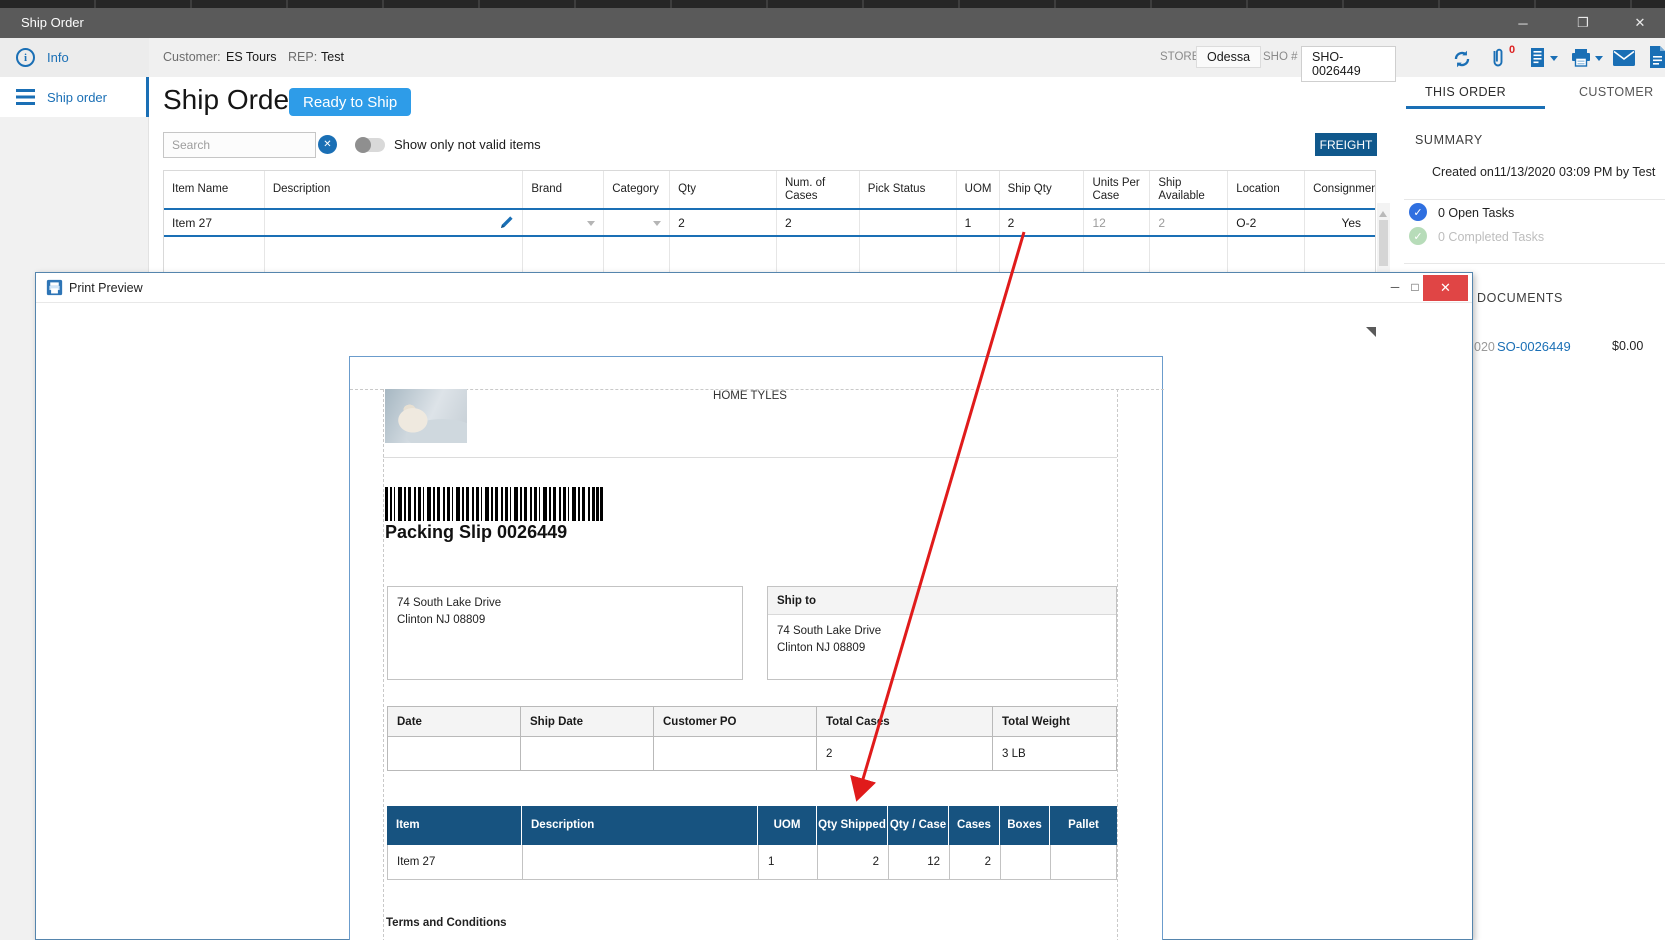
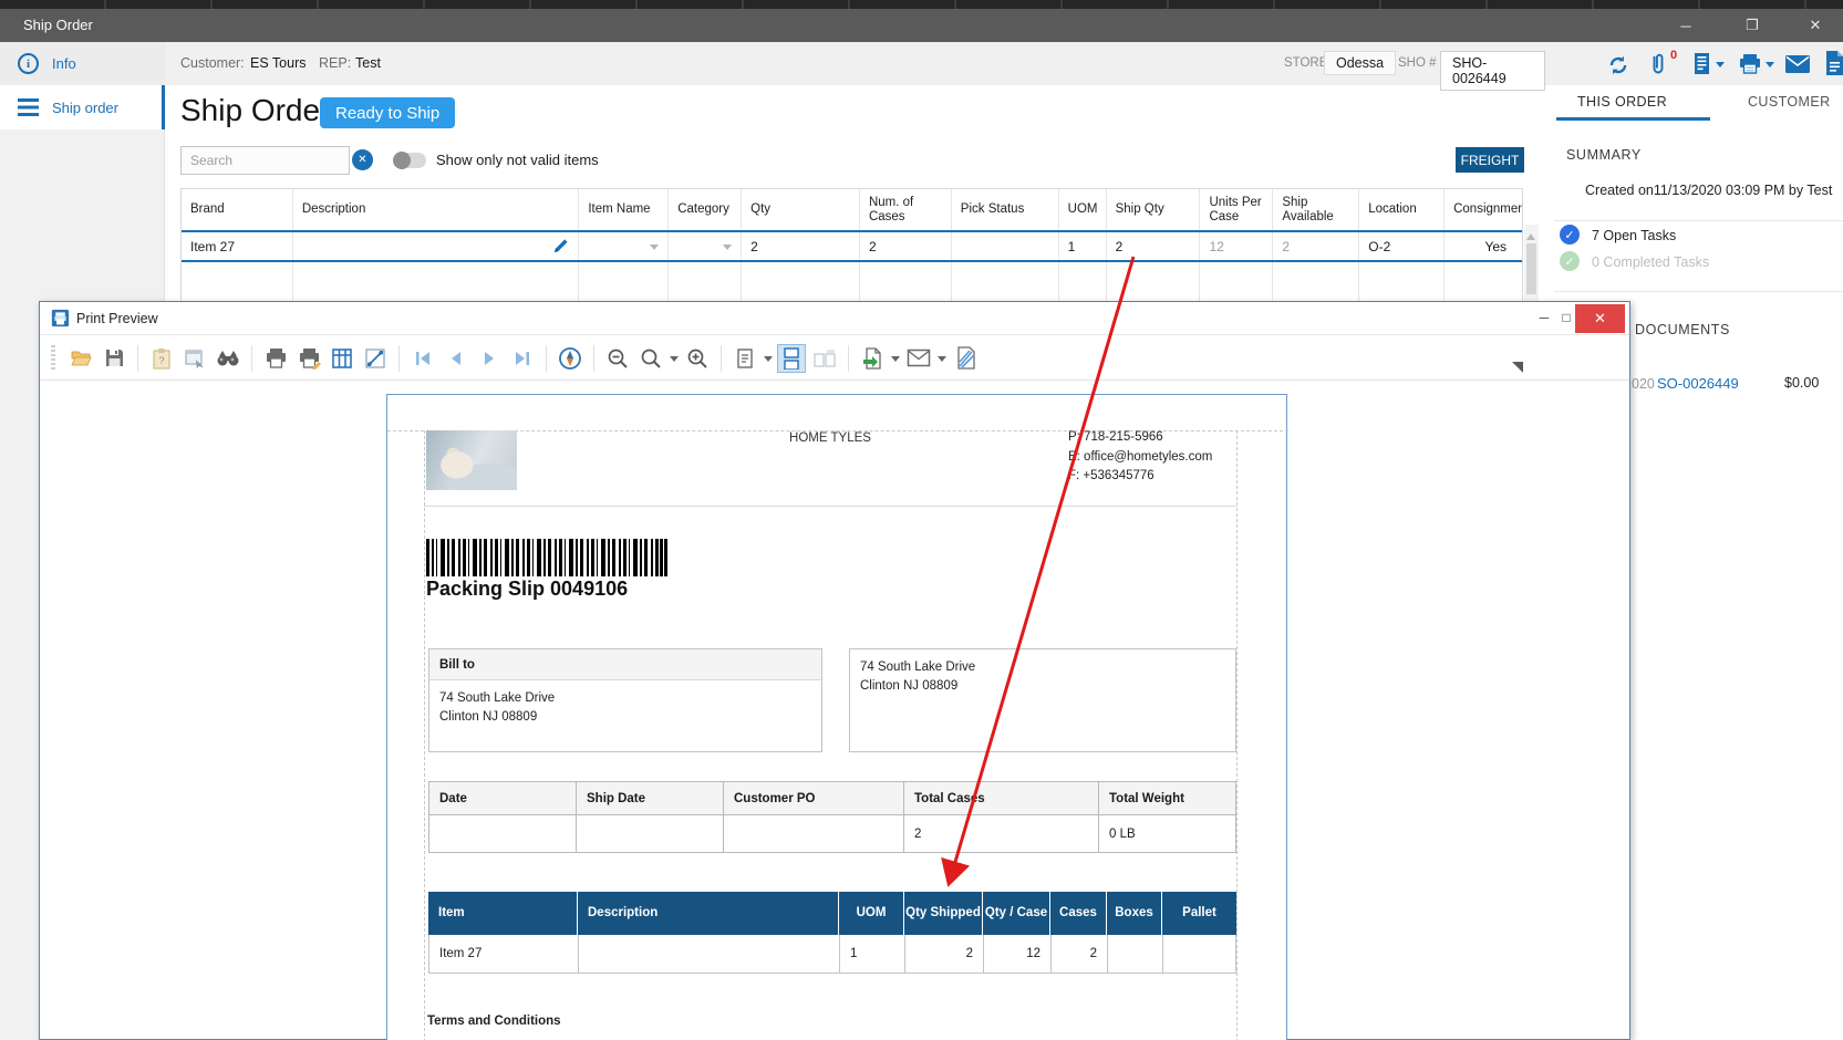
  Ship Order
  ─
  ❐
  ✕
  i
  Info
  Ship order
  Customer:
  ES Tours
  REP:
  Test
  STOR
  Odessa
  SHO #
  SHO-0026449
  0
  Ship Orde
  Ready to Ship
  Search
  ✕
  Show only not valid items
  FREIGHT
- Item Name
+ Brand
  Description
- Brand
+ Item Name
  Category
  Qty
  Num. of Cases
  Pick Status
  UOM
  Ship Qty
  Units Per Case
  Ship Available
  Location
  Consignmen
  Item 27
  2
  2
  1
  2
  12
  2
  O-2
  Yes
  THIS ORDER
  CUSTOMER
  SUMMARY
  Created on11/13/2020 03:09 PM by Test
  ✓
- 0 Open Tasks
+ 7 Open Tasks
  ✓
  0 Completed Tasks
  DOCUMENTS
  020
  SO-0026449
  $0.00
  Print Preview
  ─
  □
  ✕
+ ?
  HOME TYLES
+ P: 718-215-5966
+ E: office@hometyles.com
+ F: +536345776
- Packing Slip 0026449
+ Packing Slip 0049106
+ Bill to
  74 South Lake Drive
  Clinton NJ 08809
- Ship to
  74 South Lake Drive
  Clinton NJ 08809
  Date
  Ship Date
  Customer PO
  Total Cass
  Total Weight
  2
- 3 LB
+ 0 LB
  Item
  Description
  UOM
  Qty Shipped
  Qty / Case
  Cases
  Boxes
  Pallet
  Item 27
  1
  2
  12
  2
  Terms and Conditions
